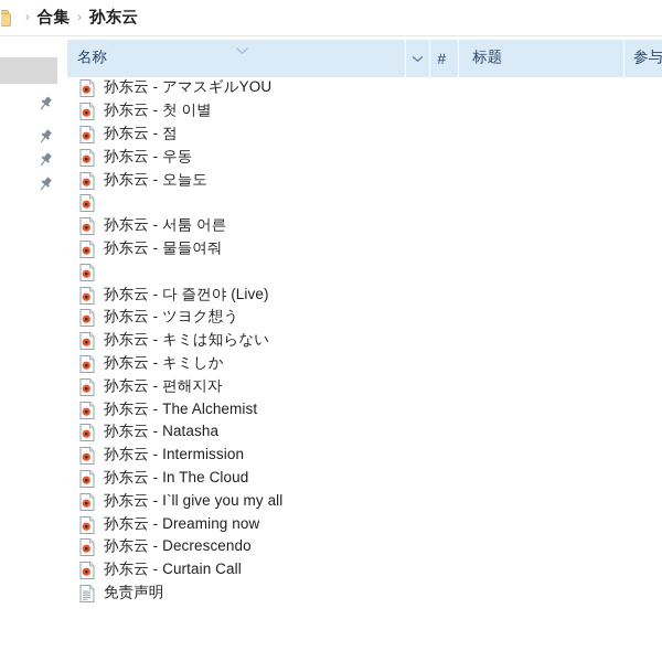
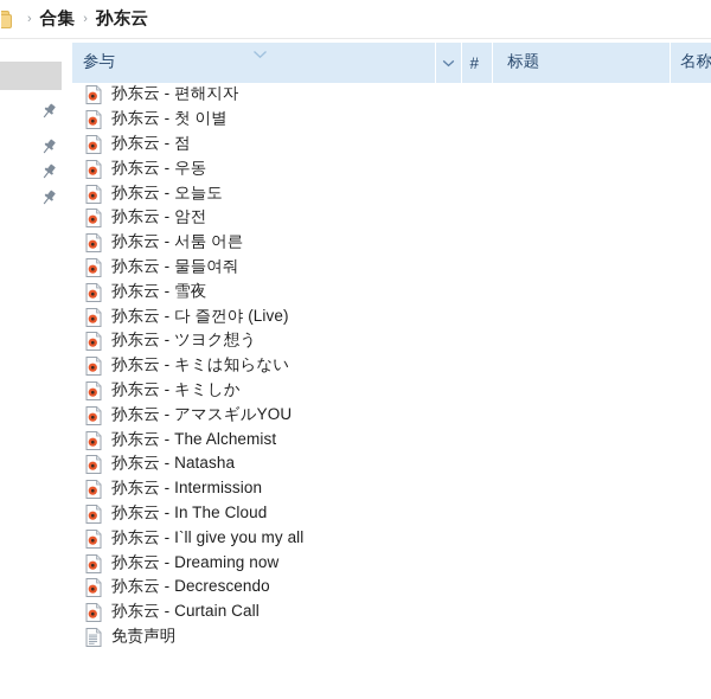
  ›
  合集
  ›
  孙东云
- 名称
+ 参与
  #
  标题
- 参与
+ 名称
- 孙东云 - アマスギルYOU
+ 孙东云 - 편해지자
  孙东云 - 첫 이별
  孙东云 - 점
  孙东云 - 우동
  孙东云 - 오늘도
+ 孙东云 - 암전
  孙东云 - 서툼 어른
  孙东云 - 물들여줘
+ 孙东云 - 雪夜
  孙东云 - 다 즐껀야 (Live)
  孙东云 - ツヨク想う
  孙东云 - キミは知らない
  孙东云 - キミしか
- 孙东云 - 편해지자
+ 孙东云 - アマスギルYOU
  孙东云 - The Alchemist
  孙东云 - Natasha
  孙东云 - Intermission
  孙东云 - In The Cloud
  孙东云 - I`ll give you my all
  孙东云 - Dreaming now
  孙东云 - Decrescendo
  孙东云 - Curtain Call
  免责声明
